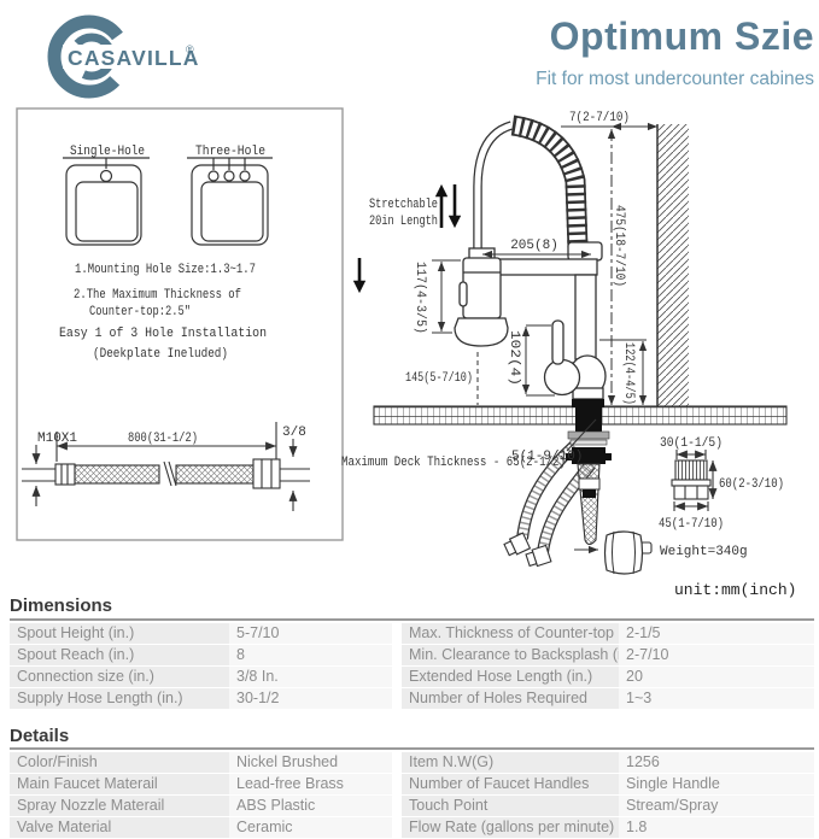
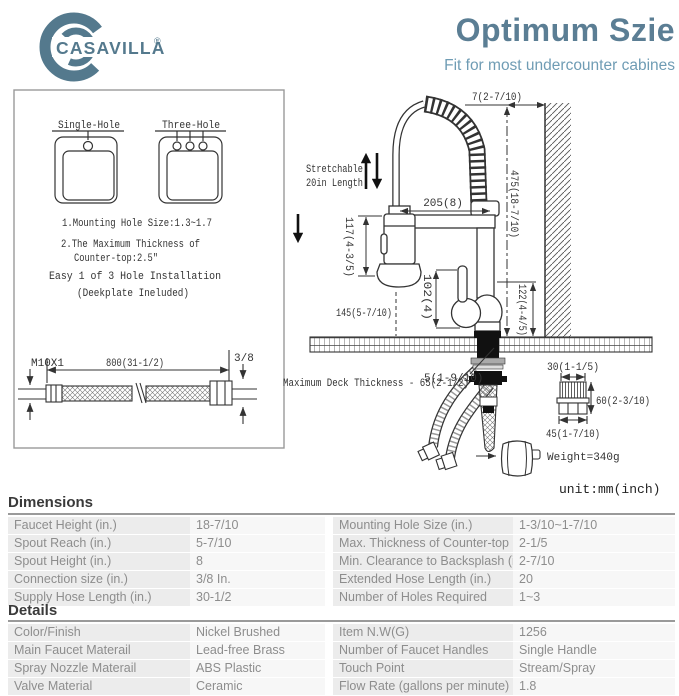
  CASAVILLA
  ®
  Optimum Szie
  Fit for most undercounter cabines
  Single-Hole
  Three-Hole
  1.Mounting Hole Size:1.3~1.7
  2.The Maximum Thickness of
  Counter-top:2.5"
  Easy 1 of 3 Hole Installation
  (Deekplate Ineluded)
  M1X1
  800(31-1/2)
  3/8
  7(2-7/10)
  Stretchable
  20in Length
  205(8)
  145(5-7/10)
  5(1-9/10)
  Maximum Deck Thickness - 65(2-1/2)
  Weight=340g
  30(1-1/5)
  60(2-3/10)
  45(1-7/10)
  unit:mm(inch)
  Dimensions
+ Faucet Height (in.)
+ 18-7/10
+ Mounting Hole Size (in.)
+ 1-3/10~1-7/10
- Spout Height (in.)
+ Spout Reach (in.)
  5-7/10
  Max. Thickness of Counter-top
  2-1/5
- Spout Reach (in.)
+ Spout Height (in.)
  8
  Min. Clearance to Backsplash (
  2-7/10
  Connection size (in.)
  3/8 In.
  Extended Hose Length (in.)
  20
  Supply Hose Length (in.)
  30-1/2
  Number of Holes Required
  1~3
  Details
  Color/Finish
  Nickel Brushed
  Item N.W(G)
  1256
  Main Faucet Materail
  Lead-free Brass
  Number of Faucet Handles
  Single Handle
  Spray Nozzle Materail
  ABS Plastic
  Touch Point
  Stream/Spray
  Valve Material
  Ceramic
  Flow Rate (gallons per minute)
  1.8
